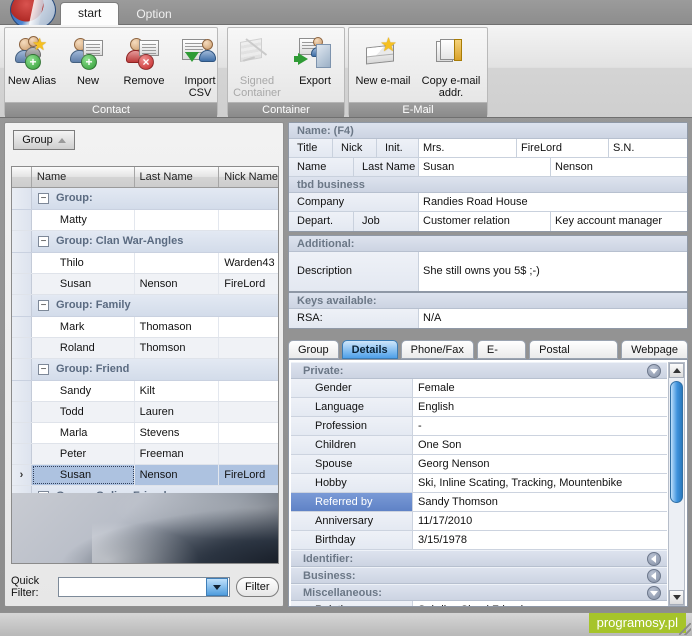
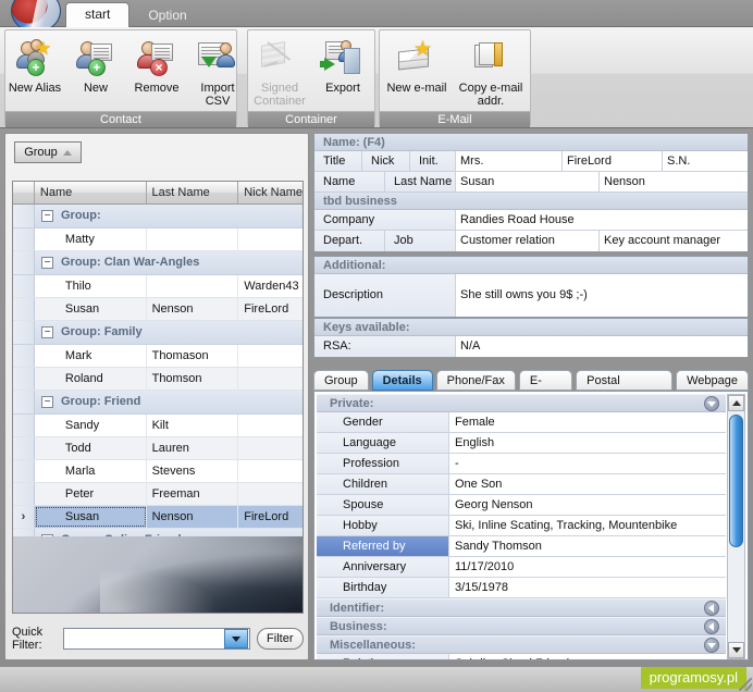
  start
  Option
  ★
  +
  New Alias
  +
  New
  ×
  Remove
  Import CSV
  Contact
  Signed Container
  Export
  Container
  ★
  New e-mail
  Copy e-mail addr.
  E-Mail
  Group
  Name
  Last Name
  Nick Name
  −
  Group:
  Matty
  −
  Group: Clan War-Angles
  Thilo
  Warden43
  Susan
  Nenson
  FireLord
  −
  Group: Family
  Mark
  Thomason
  Roland
  Thomson
  −
  Group: Friend
  Sandy
  Kilt
  Todd
  Lauren
  Marla
  Stevens
  Peter
  Freeman
  ›
  Susan
  Nenson
  FireLord
  Quick Filter:
  Filter
  Name: (F4)
  Title
  Nick
  Init.
  Mrs.
  FireLord
  S.N.
  Name
  Last Name
  Susan
  Nenson
  tbd business
  Company
  Randies Road House
  Depart.
  Job
  Customer relation
  Key account manager
  Additional:
  Description
- She still owns you 5$ ;-)
+ She still owns you 9$ ;-)
  Keys available:
  RSA:
  N/A
  Group
  Details
  Phone/Fax
  Webpage
  Private:
  Gender
  Female
  Language
  English
  Profession
  -
  Children
  One Son
  Spouse
  Georg Nenson
  Hobby
  Ski, Inline Scating, Tracking, Mountenbike
  Referred by
  Sandy Thomson
  Anniversary
  11/17/2010
  Birthday
  3/15/1978
  Identifier:
  Business:
  Miscellaneous:
  programosy.pl
